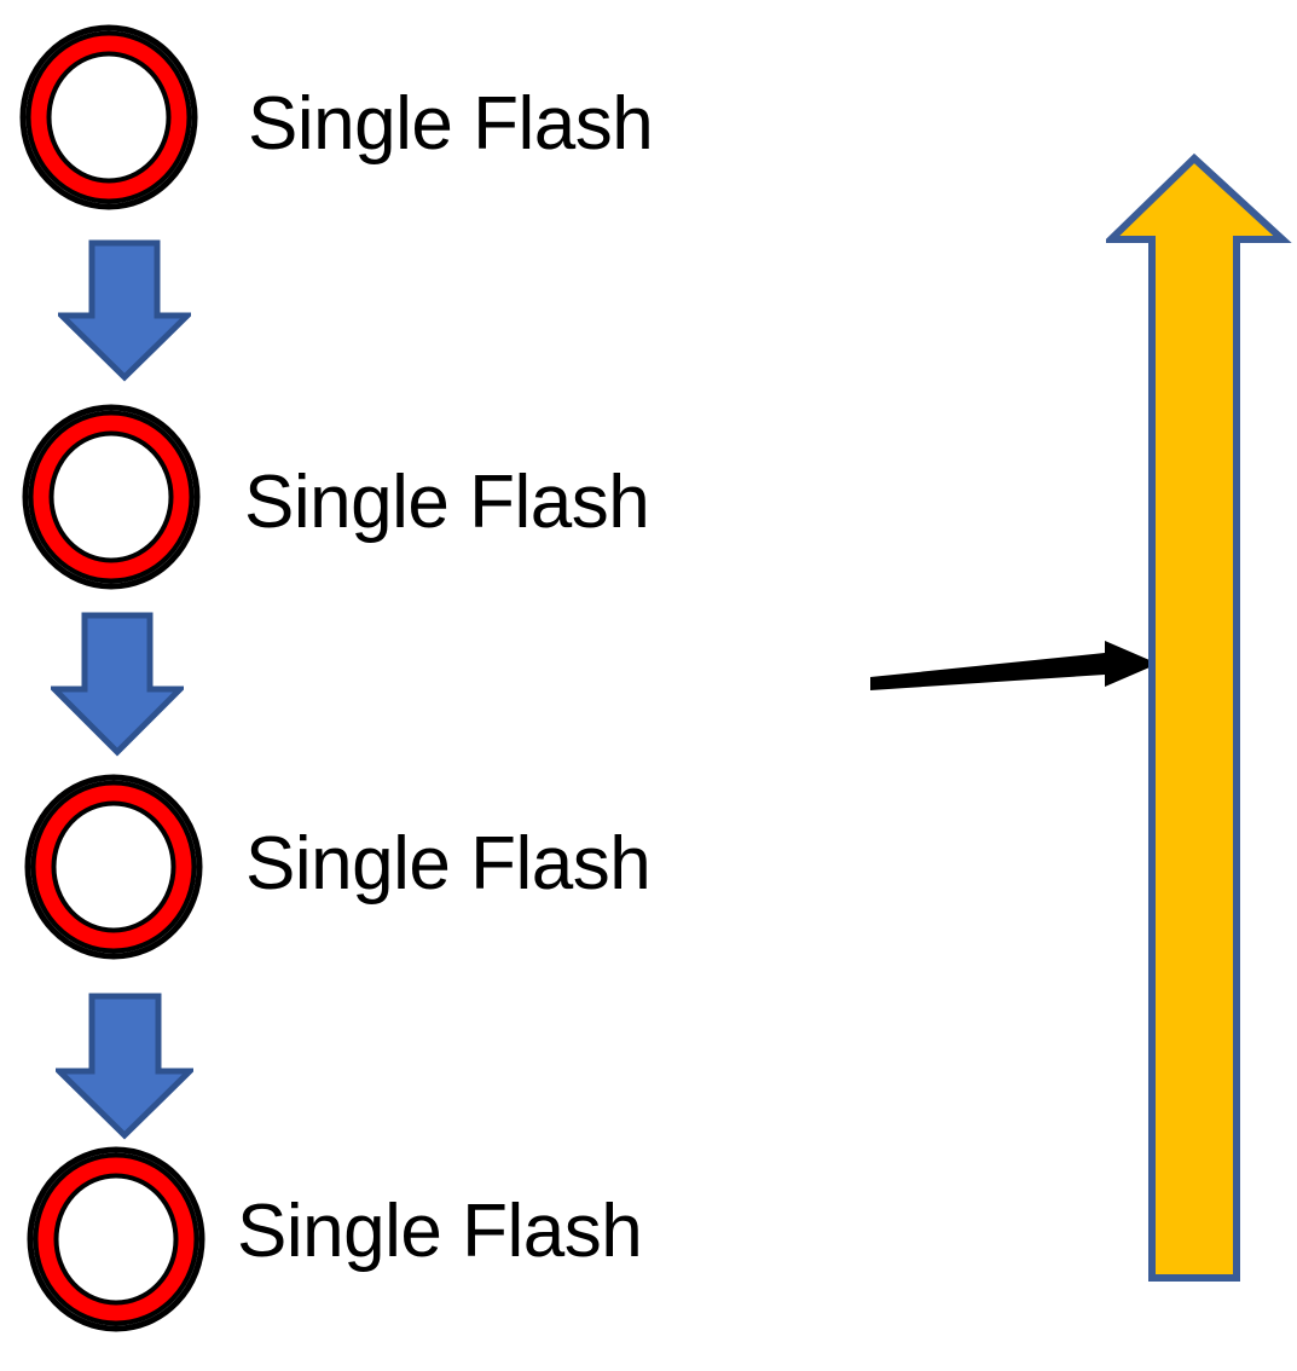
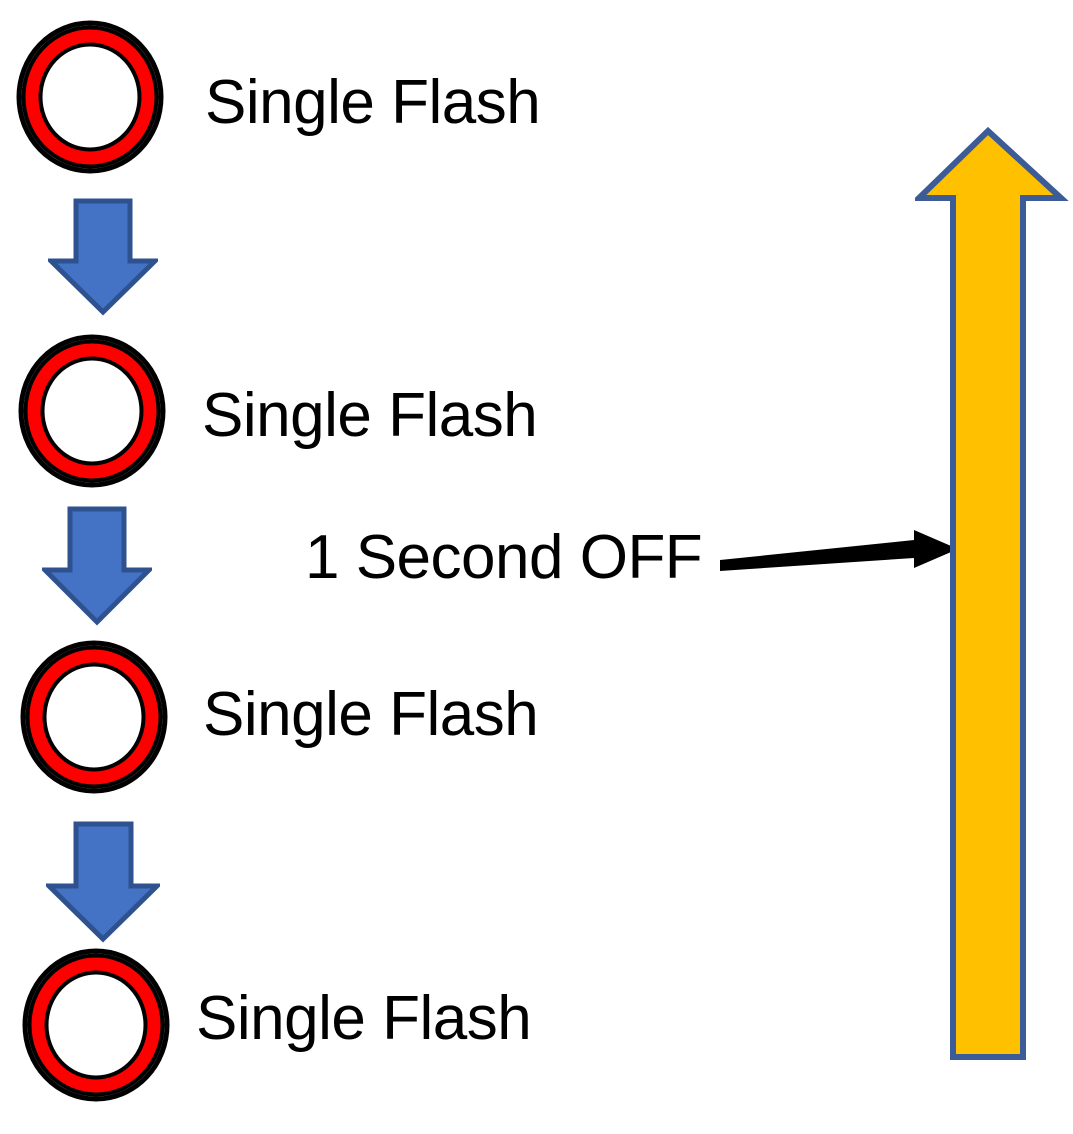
  Single Flash
  Single Flash
+ 1 Second OFF
  Single Flash
  Single Flash
